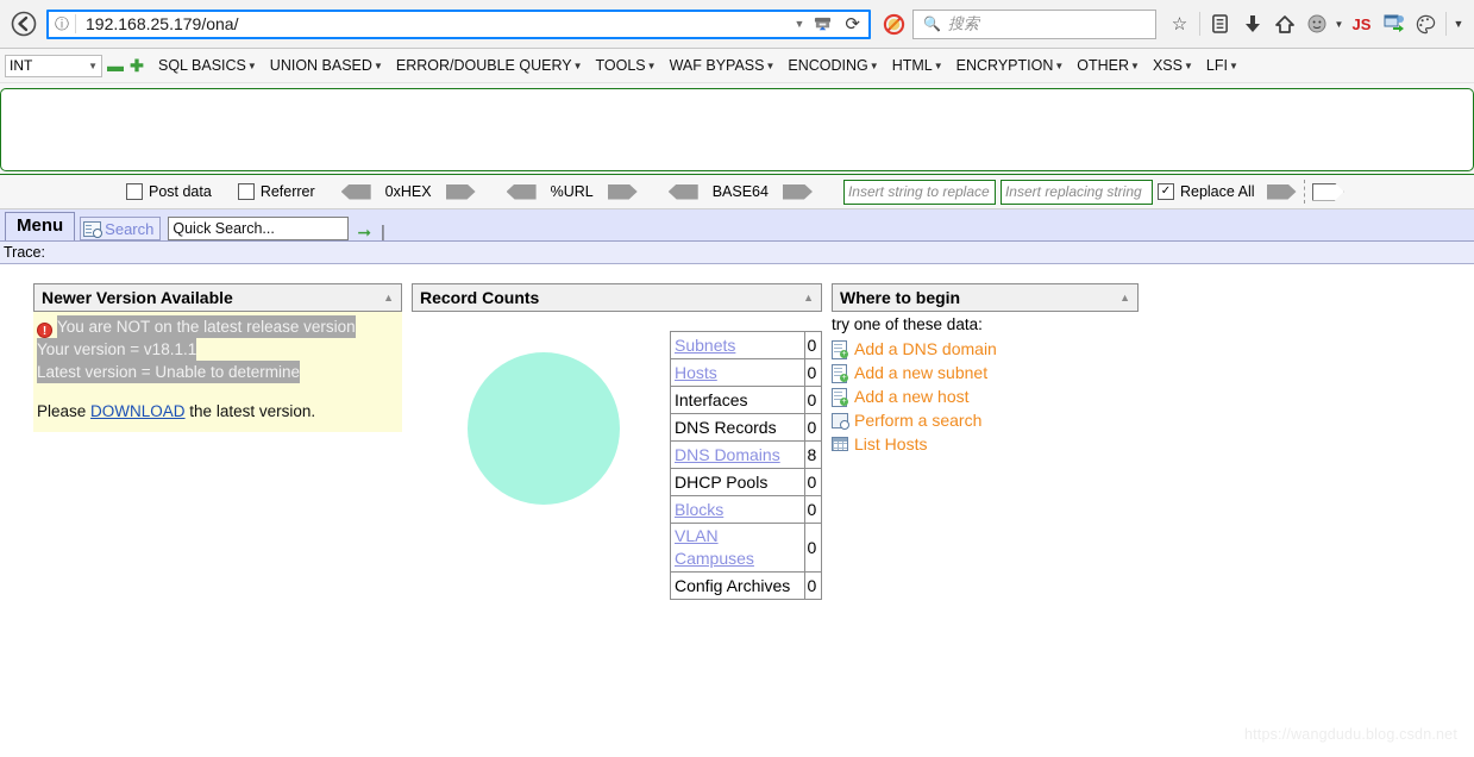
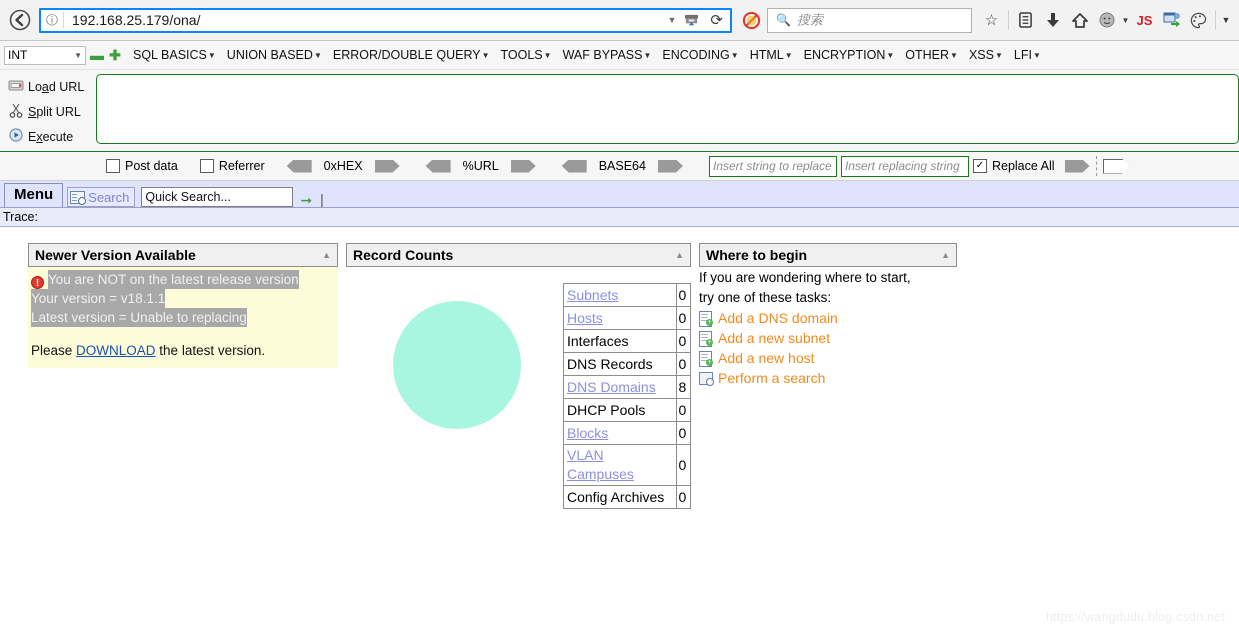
  ⓘ
  192.168.25.179/ona/
  ▼
  ⟳
  🔍
  搜索
  ☆
  ▼
  JS
  ▼
  INT
  ▼
  ▬
  ✚
  SQL BASICS▼
  UNION BASED▼
  ERROR/DOUBLE QUERY▼
  TOOLS▼
  WAF BYPASS▼
  ENCODING▼
  HTML▼
  ENCRYPTION▼
  OTHER▼
  XSS▼
  LFI▼
+ Load URL
+ Split URL
+ Execute
  Post data
  Referrer
  0xHEX
  %URL
  BASE64
  Insert string to replace
  Insert replacing string
  ✓
  Replace All
  Menu
  Search
  Quick Search...
  ➞
  |
  Trace:
  Newer Version Available
  ▲
  ! You are NOT on the latest release version
  Your version = v18.1.1
- Latest version = Unable to determine
+ Latest version = Unable to replacing
  Please DOWNLOAD the latest version.
  Record Counts
  ▲
  Subnets	0
  Hosts	0
  Interfaces	0
  DNS Records	0
  DNS Domains	8
  DHCP Pools	0
  Blocks	0
  VLAN Campuses	0
  Config Archives	0
  Where to begin
  ▲
+ If you are wondering where to start,
- try one of these data:
+ try one of these tasks:
  Add a DNS domain
  Add a new subnet
  Add a new host
  Perform a search
- List Hosts
